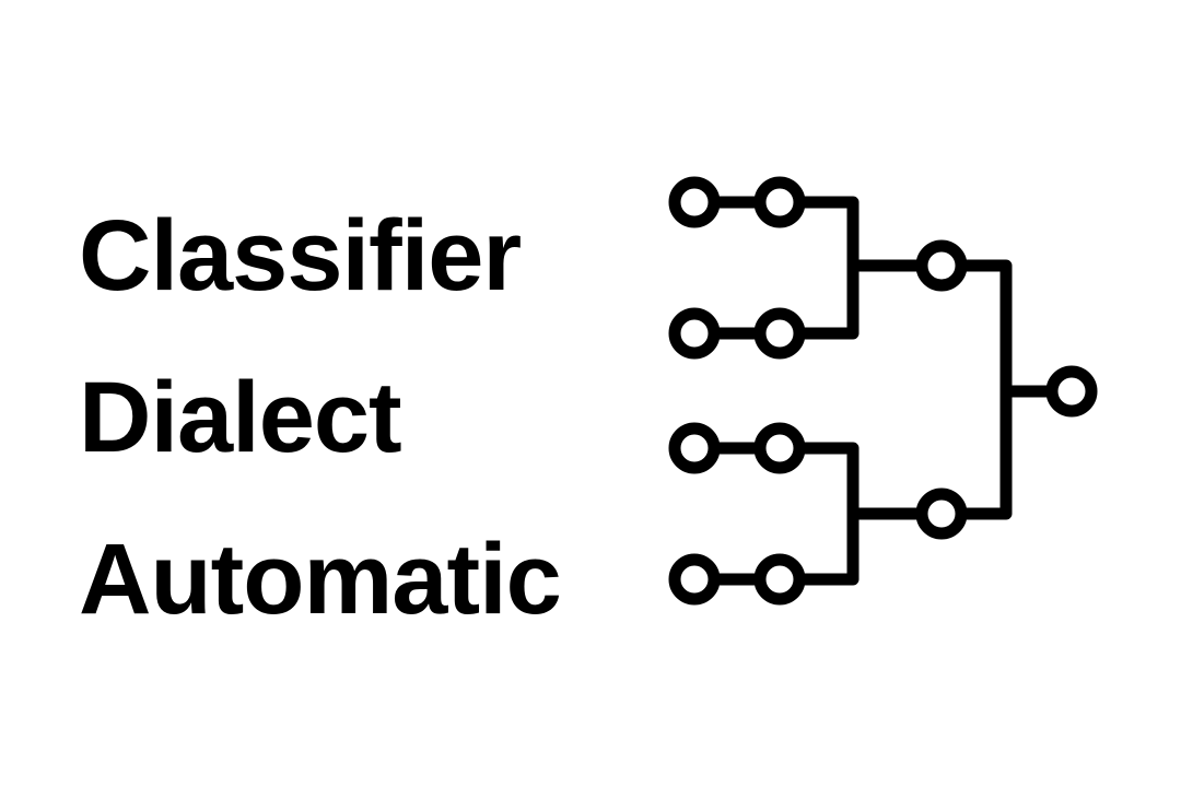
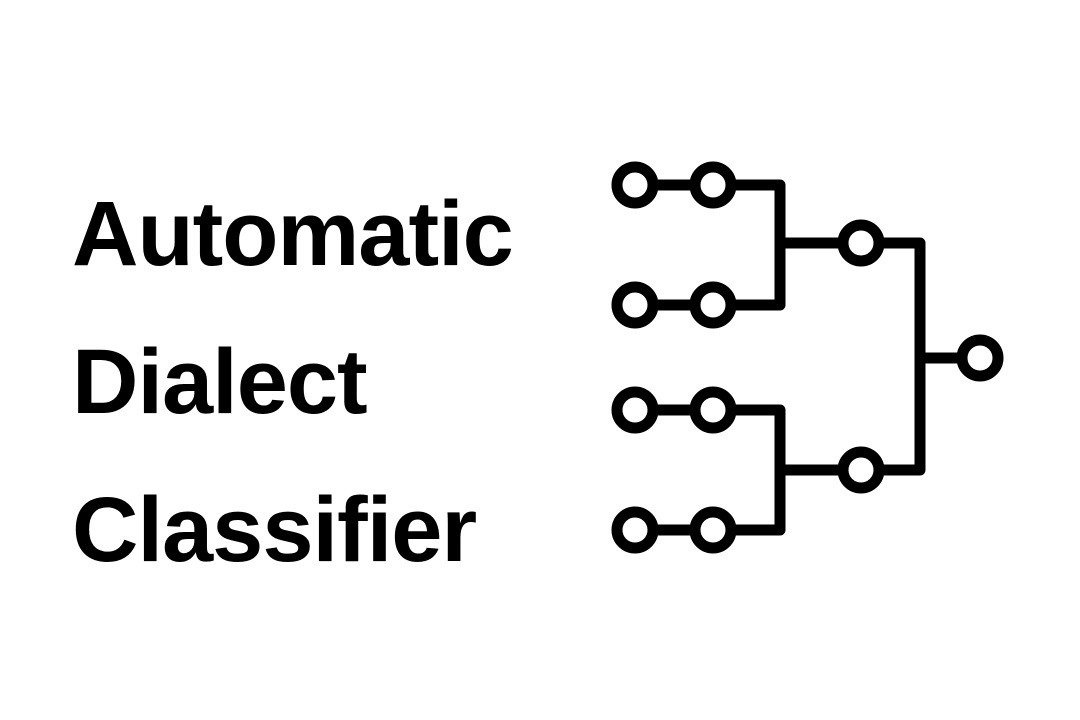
- Classifier
+ Automatic
  Dialect
- Automatic
+ Classifier
